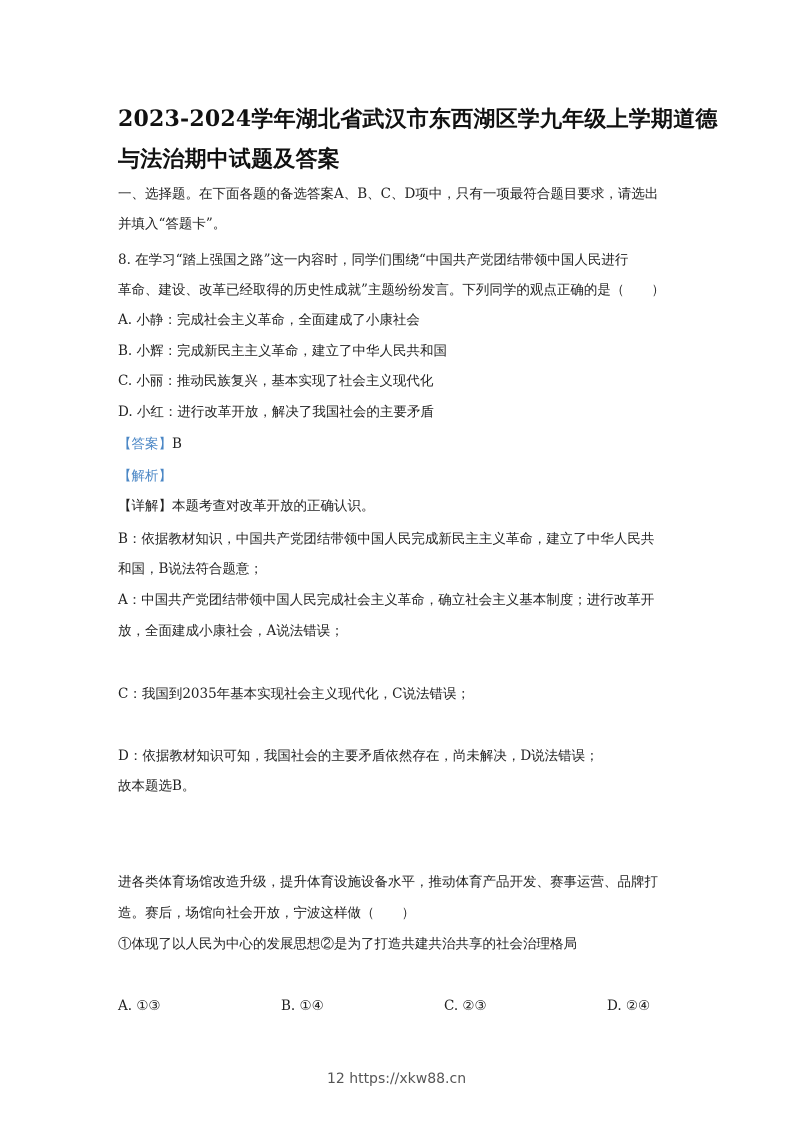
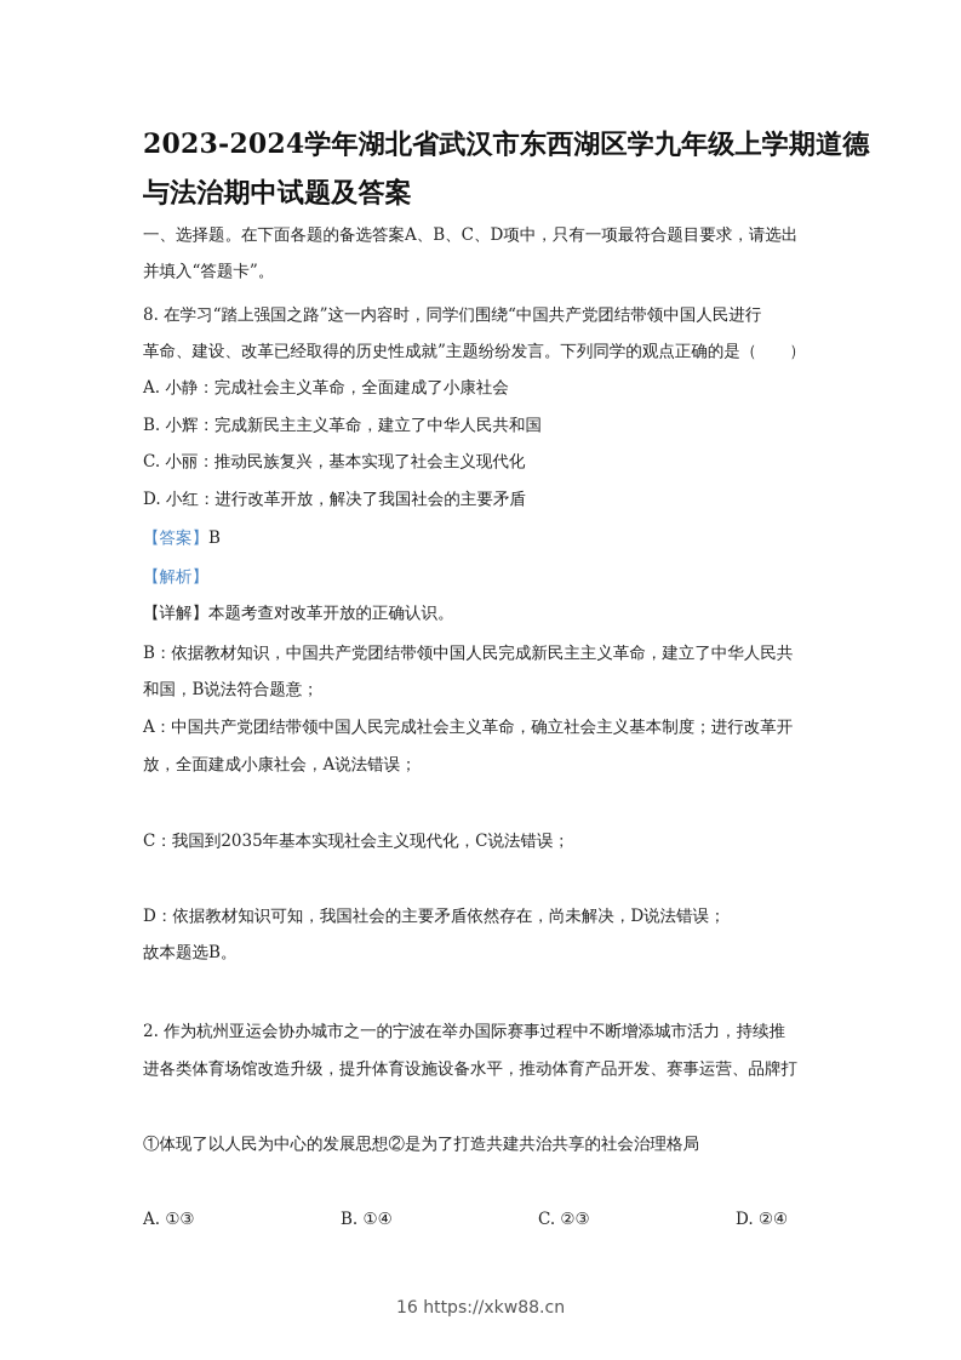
  2023-2024学年湖北省武汉市东西湖区学九年级上学期道德
  与法治期中试题及答案
  一、选择题。在下面各题的备选答案A、B、C、D项中，只有一项最符合题目要求，请选出
  并填入“答题卡”。
  8. 在学习“踏上强国之路”这一内容时，同学们围绕“中国共产党团结带领中国人民进行
  革命、建设、改革已经取得的历史性成就”主题纷纷发言。下列同学的观点正确的是（ ）
  A. 小静：完成社会主义革命，全面建成了小康社会
  B. 小辉：完成新民主主义革命，建立了中华人民共和国
  C. 小丽：推动民族复兴，基本实现了社会主义现代化
  D. 小红：进行改革开放，解决了我国社会的主要矛盾
  【答案】B
  【解析】
  【详解】本题考查对改革开放的正确认识。
  B：依据教材知识，中国共产党团结带领中国人民完成新民主主义革命，建立了中华人民共
  和国，B说法符合题意；
  A：中国共产党团结带领中国人民完成社会主义革命，确立社会主义基本制度；进行改革开
  放，全面建成小康社会，A说法错误；
  C：我国到2035年基本实现社会主义现代化，C说法错误；
  D：依据教材知识可知，我国社会的主要矛盾依然存在，尚未解决，D说法错误；
  故本题选B。
+ 2. 作为杭州亚运会协办城市之一的宁波在举办国际赛事过程中不断增添城市活力，持续推
  进各类体育场馆改造升级，提升体育设施设备水平，推动体育产品开发、赛事运营、品牌打
- 造。赛后，场馆向社会开放，宁波这样做（ ）
  ①体现了以人民为中心的发展思想②是为了打造共建共治共享的社会治理格局
  A. ①③
  B. ①④
  C. ②③
  D. ②④
- 12 https://xkw88.cn
+ 16 https://xkw88.cn
